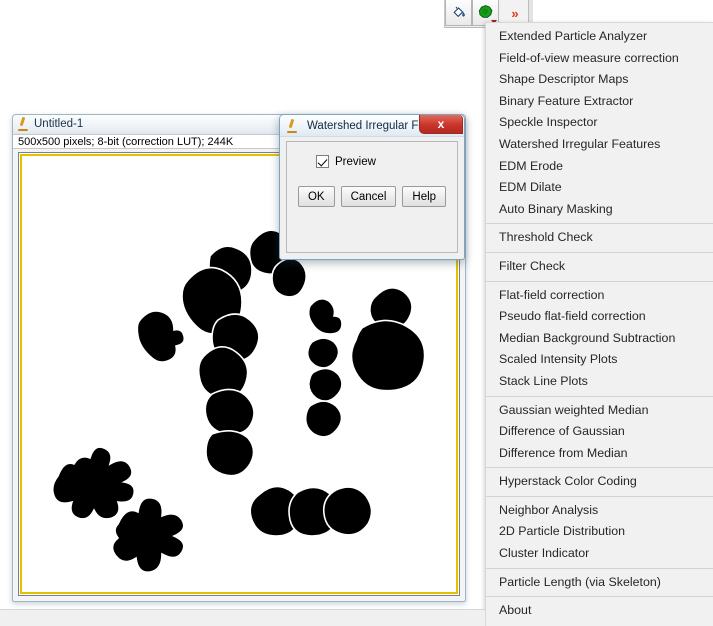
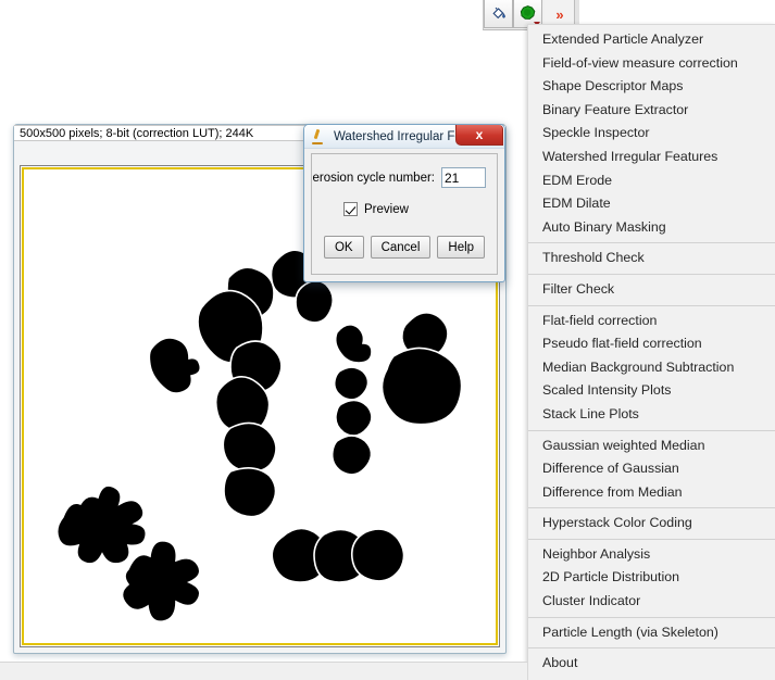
  »
- Untitled-1
  500x500 pixels; 8-bit (correction LUT); 244K
  Watershed Irregular F
  x
+ erosion cycle number:
+ 21
  Preview
  OK
  Cancel
  Help
  Extended Particle Analyzer
  Field-of-view measure correction
  Shape Descriptor Maps
  Binary Feature Extractor
  Speckle Inspector
  Watershed Irregular Features
  EDM Erode
  EDM Dilate
  Auto Binary Masking
  Threshold Check
  Filter Check
  Flat-field correction
  Pseudo flat-field correction
  Median Background Subtraction
  Scaled Intensity Plots
  Stack Line Plots
  Gaussian weighted Median
  Difference of Gaussian
  Difference from Median
  Hyperstack Color Coding
  Neighbor Analysis
  2D Particle Distribution
  Cluster Indicator
  Particle Length (via Skeleton)
  About
